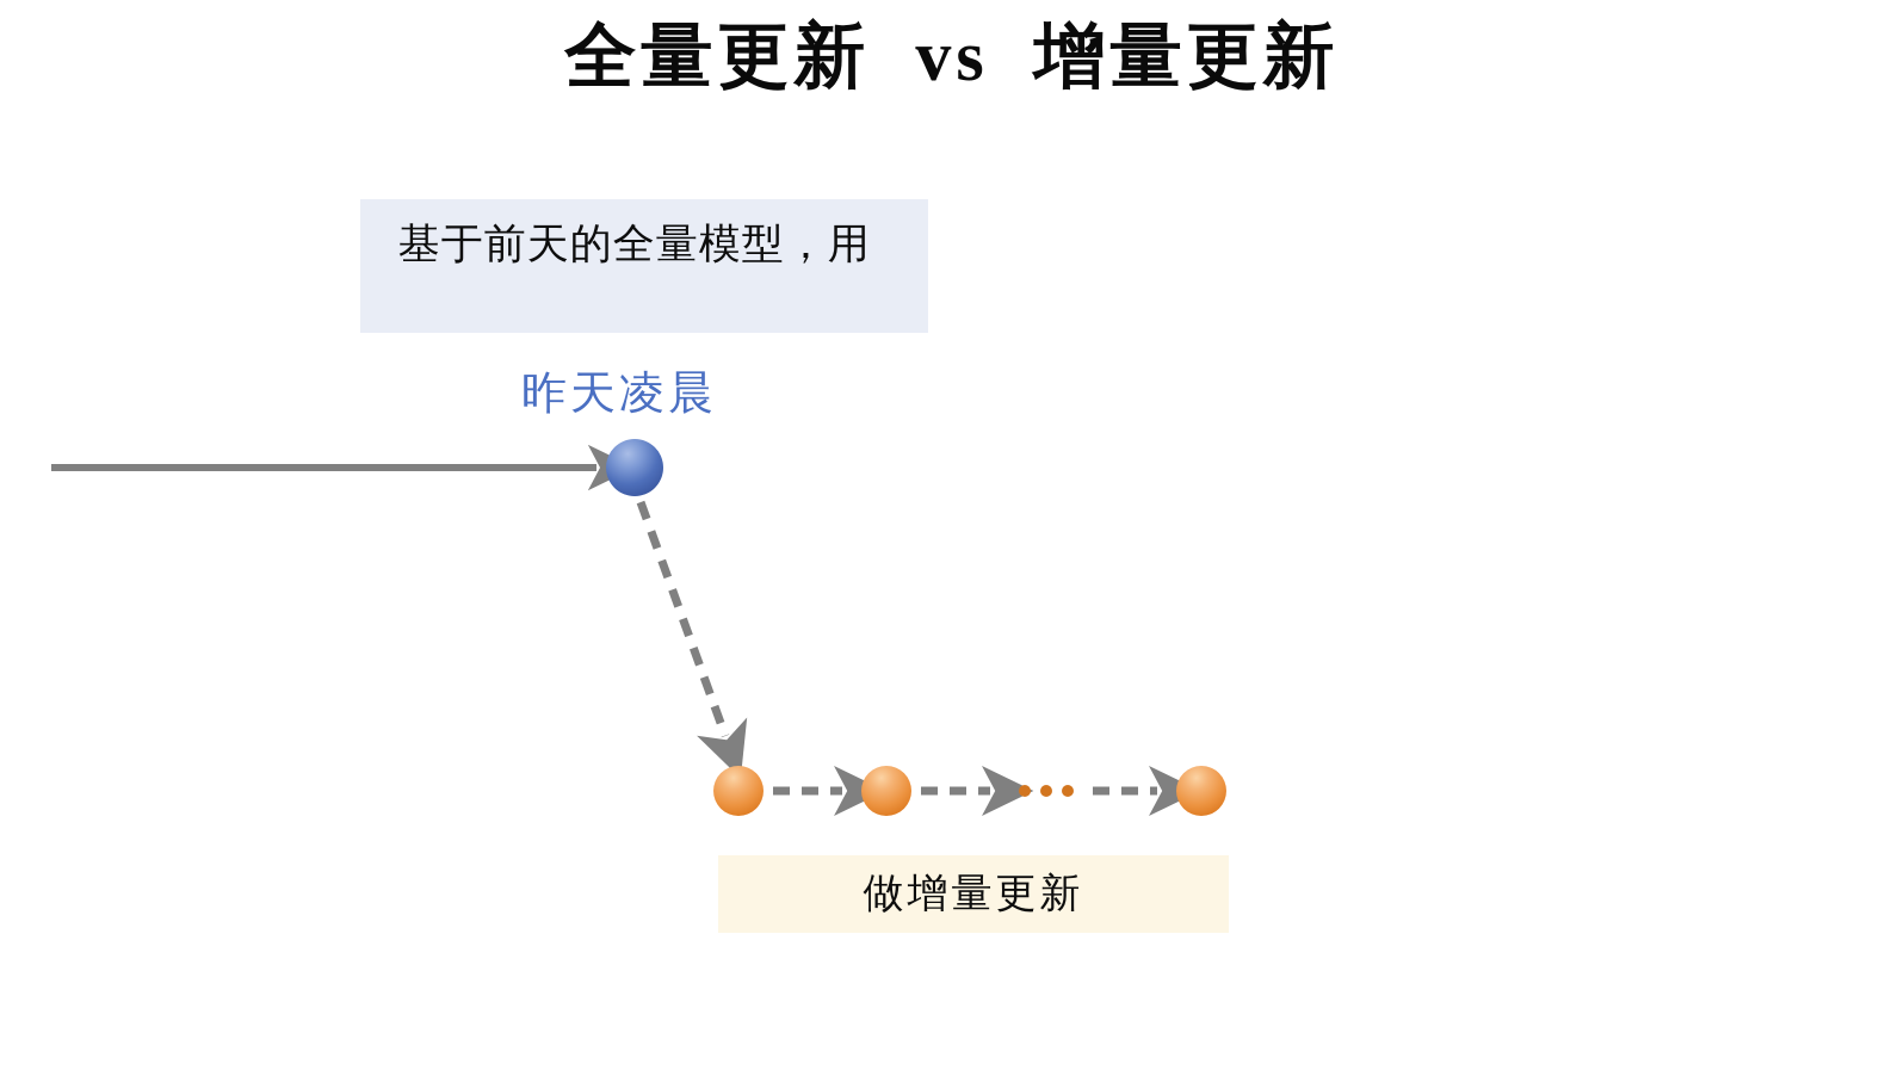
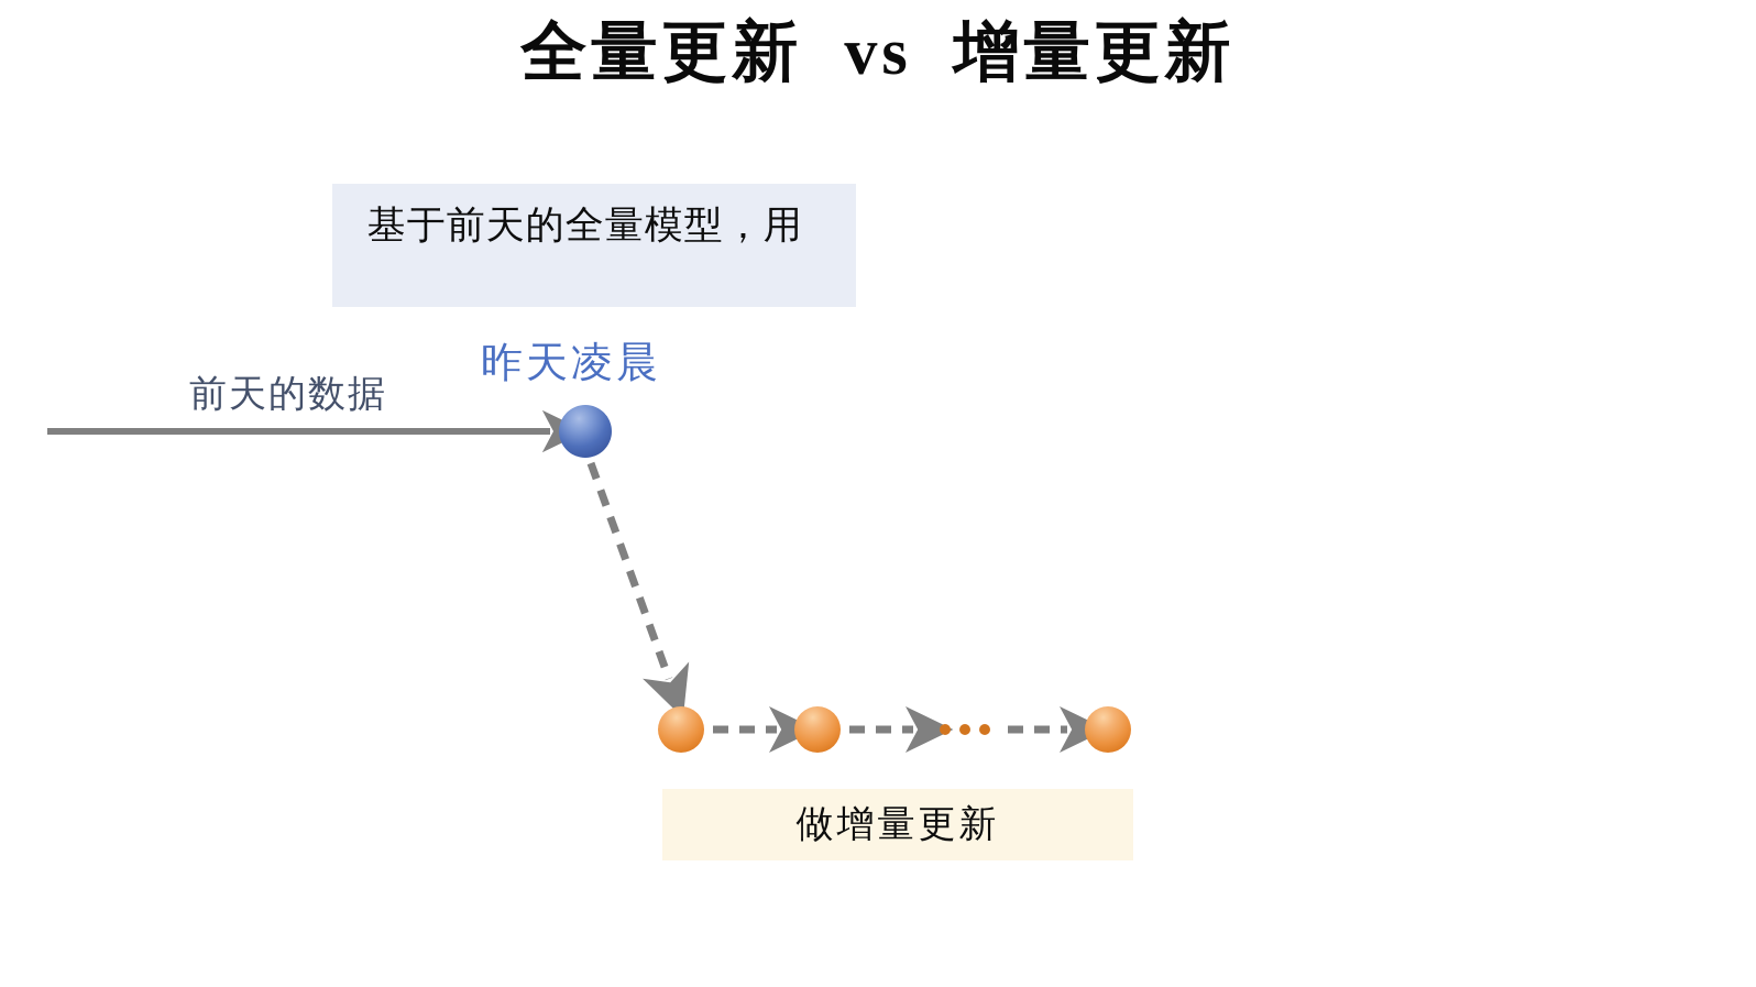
  全量更新 vs 增量更新
  基于前天的全量模型，用
+ 前天的数据
  昨天凌晨
  做增量更新
